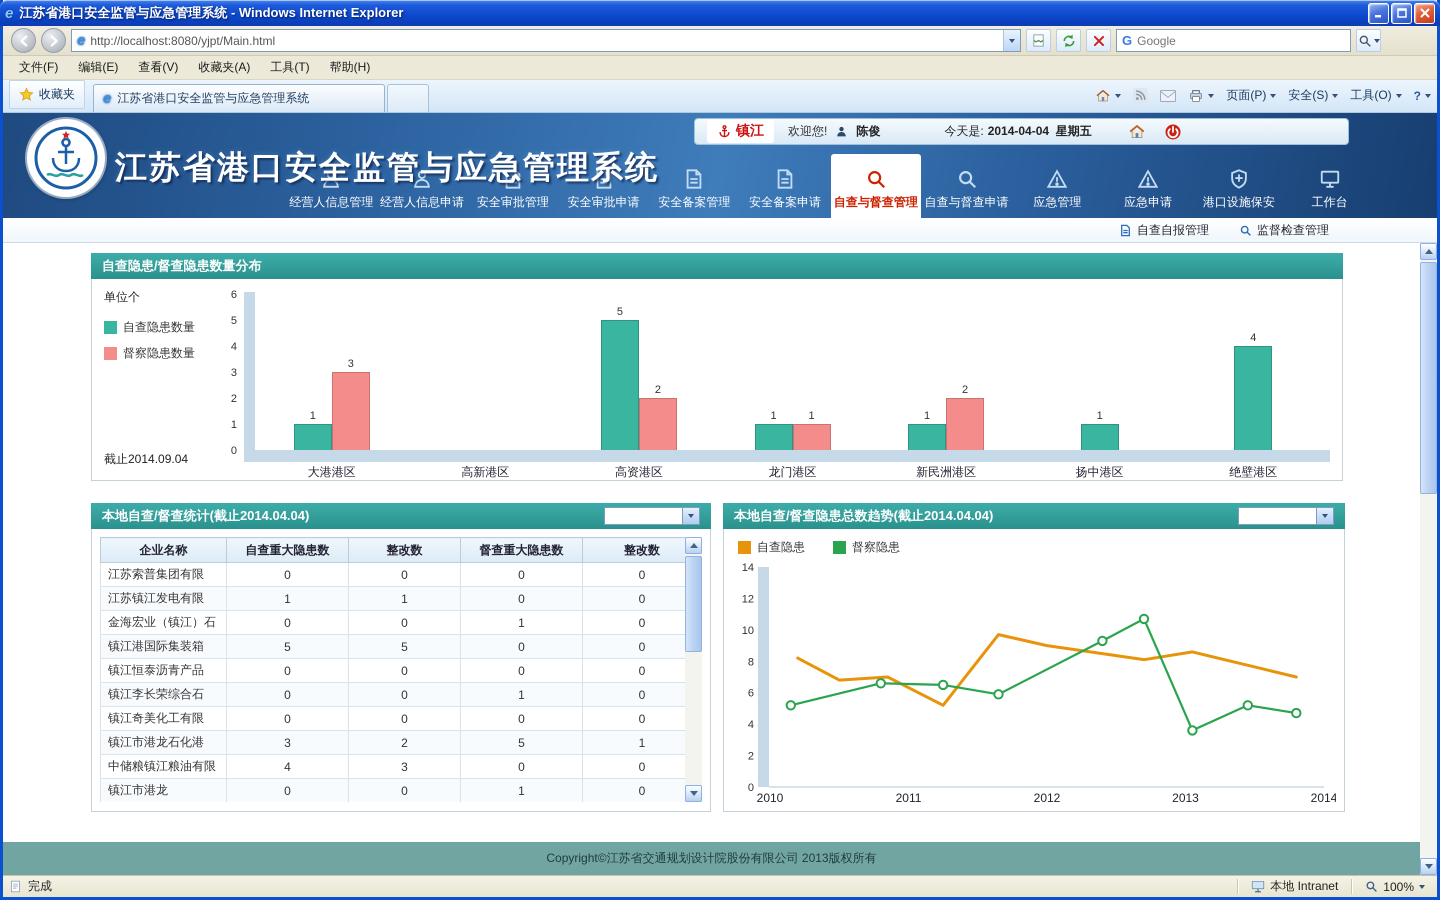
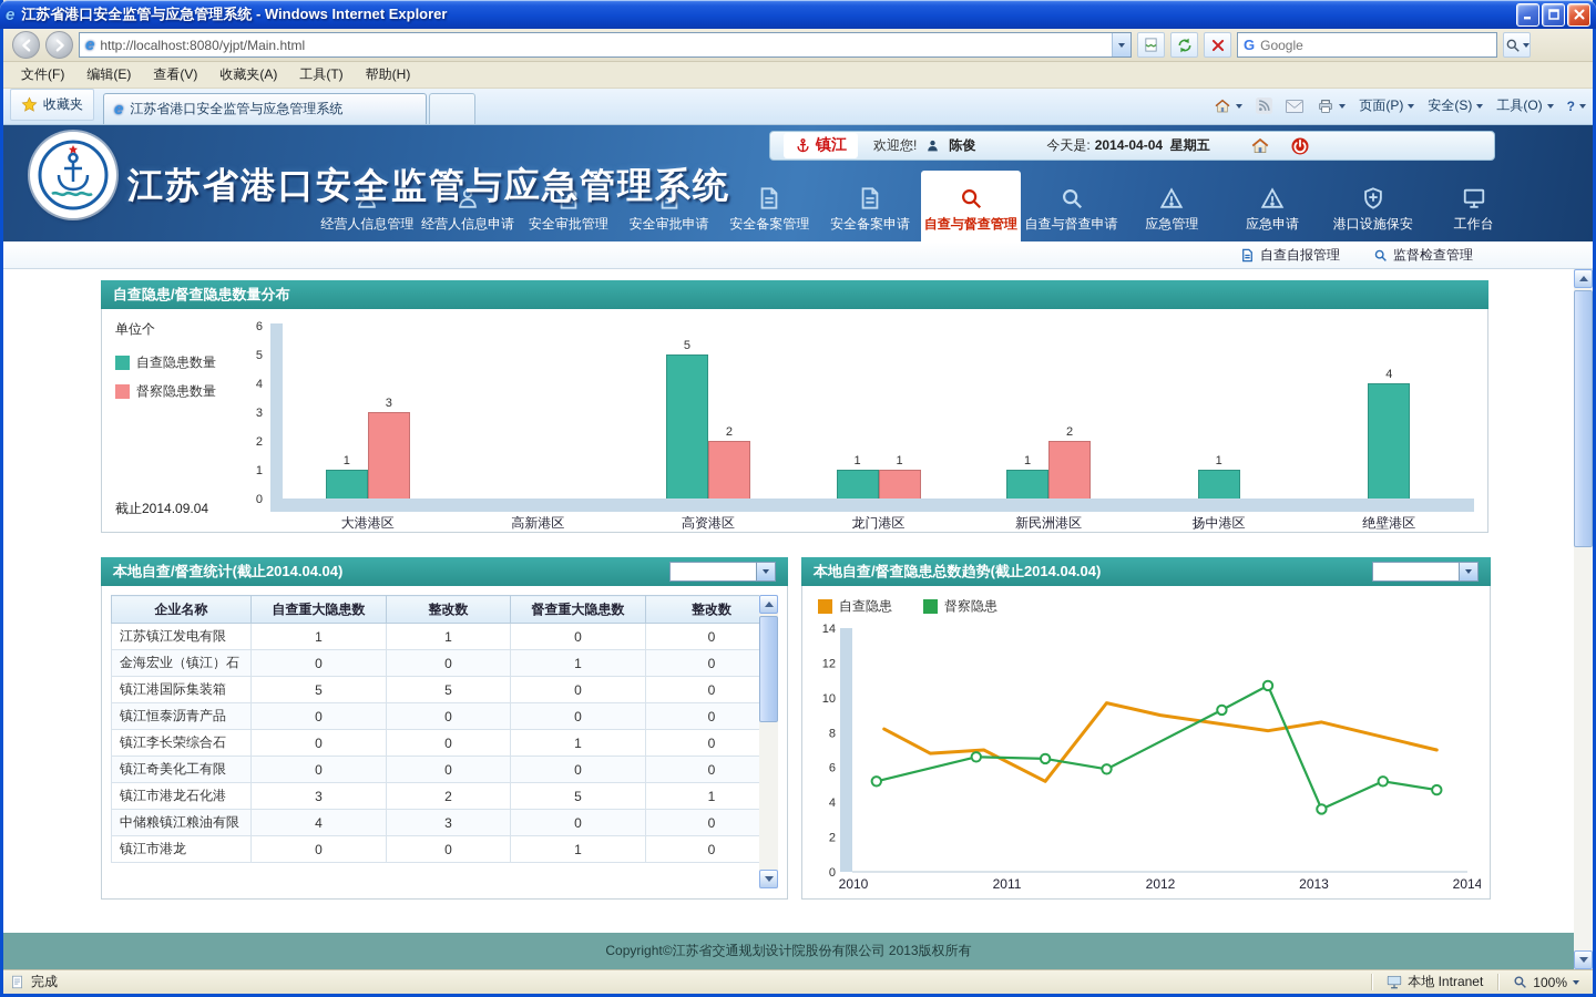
  e
  江苏省港口安全监管与应急管理系统 - Windows Internet Explorer
  e
  http://localhost:8080/yjpt/Main.html
  G
  Google
  文件(F)
  编辑(E)
  查看(V)
  收藏夹(A)
  工具(T)
  帮助(H)
  收藏夹
  e
  江苏省港口安全监管与应急管理系统
  页面(P)
  安全(S)
  工具(O)
  ?
  江苏省港口安全监管与应急管理系统
  镇江
  欢迎您!
  陈俊
  今天是: 2014-04-04 星期五
  经营人信息管理
  经营人信息申请
  安全审批管理
  安全审批申请
  安全备案管理
  安全备案申请
  自查与督查管理
  自查与督查申请
  应急管理
  应急申请
  港口设施保安
  工作台
  自查自报管理
  监督检查管理
  自查隐患/督查隐患数量分布
  单位个
  自查隐患数量
  督察隐患数量
  截止2014.09.04
  0
  1
  2
  3
  4
  5
  6
  1
  3
  5
  2
  1
  1
  1
  2
  1
  4
  大港港区
  高新港区
  高资港区
  龙门港区
  新民洲港区
  扬中港区
  绝壁港区
  本地自查/督查统计(截止2014.04.04)
  企业名称	自查重大隐患数	整改数	督查重大隐患数	整改数
- 江苏索普集团有限	0	0	0	0
  江苏镇江发电有限	1	1	0	0
  金海宏业（镇江）石	0	0	1	0
  镇江港国际集装箱	5	5	0	0
  镇江恒泰沥青产品	0	0	0	0
  镇江李长荣综合石	0	0	1	0
  镇江奇美化工有限	0	0	0	0
  镇江市港龙石化港	3	2	5	1
  中储粮镇江粮油有限	4	3	0	0
  镇江市港龙	0	0	1	0
  本地自查/督查隐患总数趋势(截止2014.04.04)
  自查隐患
  督察隐患
  0
  2
  4
  6
  8
  10
  12
  14
  2010
  2011
  2012
  2013
  2014
  Copyright©江苏省交通规划设计院股份有限公司 2013版权所有
  完成
  本地 Intranet
  100%
